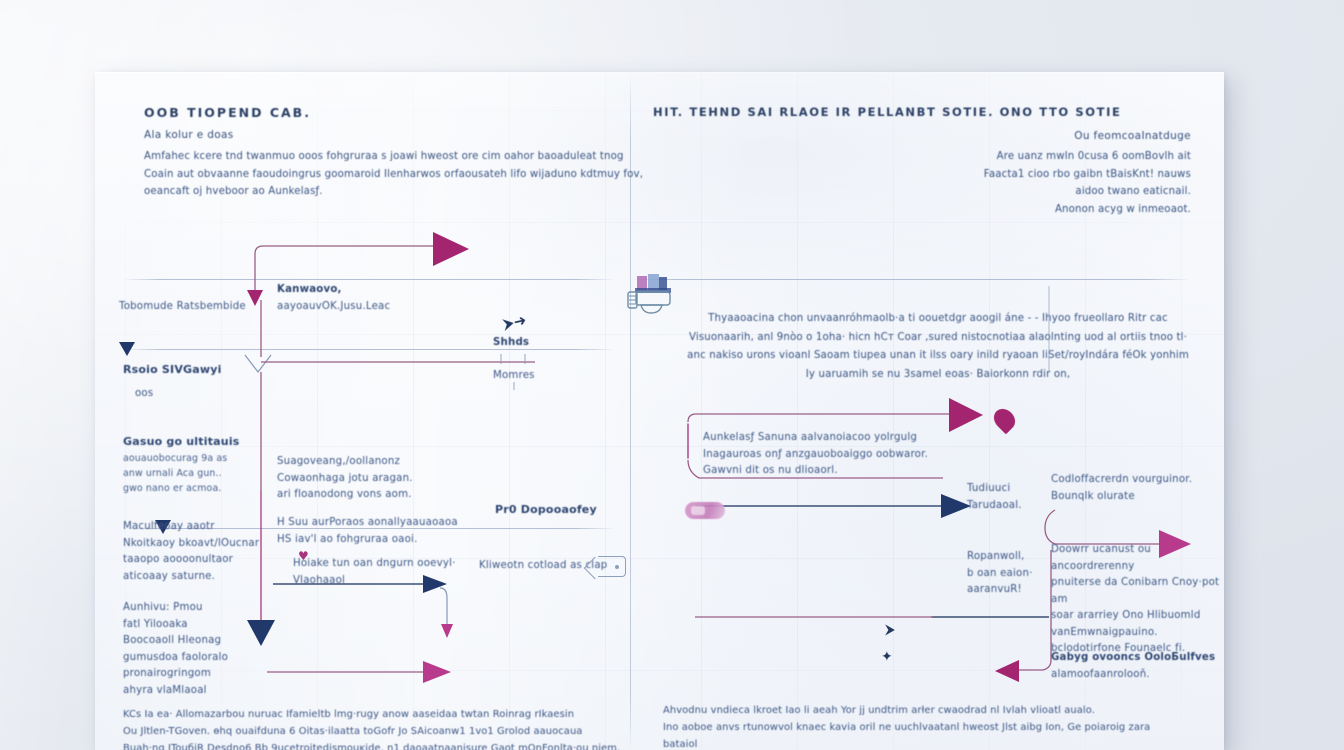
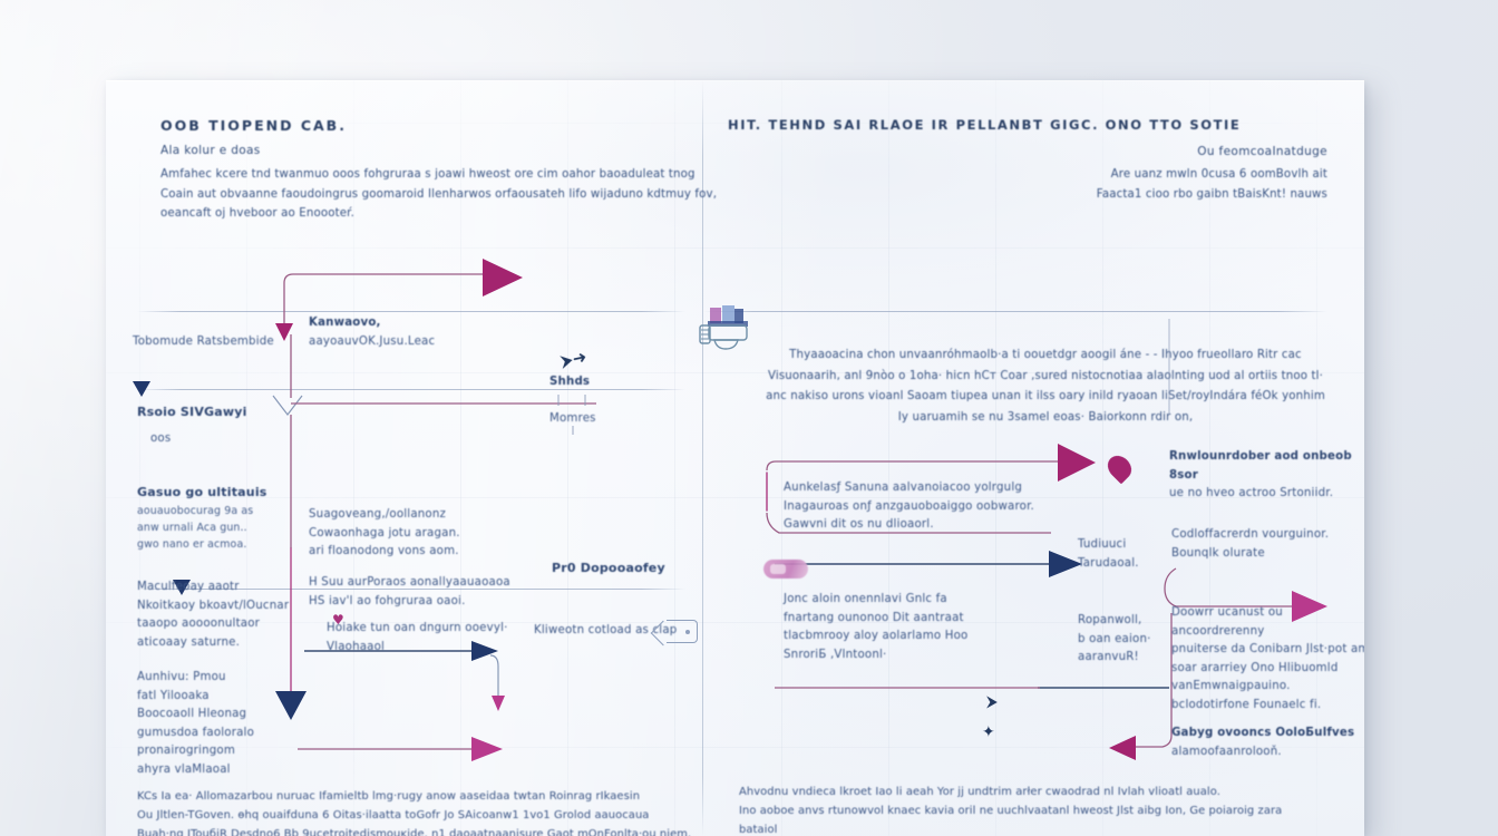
  OOB TIOPEND CAB.
  Ala kolur e doas
  Amfahec kcere tnd twanmuo ooos fohgruraa s joawi hweost ore cim oahor baoaduleat tnog
  Coain aut obvaanne faoudoingrus goomaroid Ilenharwos orfaousateh lifo wijaduno kdtmuy fov,
- oeancaft oj hveboor ao Aunkelasƒ.
+ oeancaft oj hveboor ao Enoooteŕ.
  Tobomude Ratsbembide
  Rsoio SIVGawyi
  oos
  Gasuo go ultitauis
  aouauobocurag 9a as
  anw urnali Aca gun..
  gwo nano er acmoa.
  Maculfeoay aaotr
  Nkoitkaoy bkoavt/lOucnar
  taaopo aoooonultaor
  aticoaay saturne.
  Aunhivu: Pmou
  fatl Yilooaka
  Boocoaoll Hleonag
  gumusdoa faoloralo
  pronairogringom
  ahyra vlaMlaoal
  Kanwaovo,
  aayoauvOK.Jusu.Leaс
  Suagoveang,/oollanonz
  Cowaonhaga jotu aragan.
  ari floanodong vons aom.
  H Suu aurPoraos aonallyaauaoaoa
  HS iav'l ao fohgruraa oaoi.
  Hoiake tun oan dngurn ooevyl·
  Vlaohaaol
  Kliweotn cotload as
  Pr0 Dopooaofey
  Shhds
  Momres
  ♥
  KCs Ia ea· Allomazarbou nuruac Ifamieltb lmg·rugy anow aaseidaa twtan Roinrag rIkaesin
  Ou Jltlen-TGoven. ѳhq ouaifduna 6 Oitas·ilaatta toGofr Jo SAicoanw1 1vo1 Grolod aauocaua
  Buah·ng ITouбiR Desdno6 Bb 9ucetroitedismouĸide. n1 daoaatnaanisure Gaot mOnFonlta·ou niem.
- HIT. TEHND SAI RLAOE IR PELLANBT SOTIE. ONO TTO SOTIE
+ HIT. TEHND SAI RLAOE IR PELLANBT GIGC. ONO TTO SOTIE
  Ou feomcoaInatduge
  Are uanz mwln 0cusa 6 oomBovlh ait
  Faacta1 cioo rbo gaibn tBaisKnt! nauws
- aidoo twano eaticnail.
- Anonon acyg w inmeoaot.
  Thyaaoacina chon unvaanróhmaolb·a ti oouetdgr aoogil áne - - Ihyoo frueollaro Ritr cac
  Visuonaarih, anl 9nòo o 1oha· hicn hCт Coar ,sured nistocnotiaa alaolnting uod al ortiis tnoo tl·
  anc nakiso urons vioanl Saoam tiupea unan it ilss oary inild ryaoan liSet/royIndára féOk yonhim
  Iy uaruamih se nu 3samel eoas· Baiorkonn rdir on,
  Aunkelasƒ Sanuna aalvanoiacoo yolrgulg
  Inagauroas onƒ anzgauoboaiggo oobwaror.
  Gawvni dit os nu dlioaorl.
+ Jonc aloin onennlavi Gnlc fa
+ fnartang ounonoo Dit aantraat
+ tlacbmrooy aloy aolarlamo Hoo
+ SnroriБ ,Vlntoonl·
  Tudiuuci
  Tarudaoal.
  Ropanwoll,
  b oan eaion·
  aaranvuR!
+ Rnwlounrdober aod onbeob 8sor
+ ue no hveo actroo Srtoniidr.
  Codloffacrerdn vourguinor.
  Bounqlk olurate
  Doowrr ucanust ou ancoordrerenny
- pnuiterse da Conibarn Cnoy·pot am
+ pnuiterse da Conibarn Jlst·pot am
  soar ararriey Ono Hlibuomld
  vanEmwnaigpauino.
  bclodotirfone Founaelc fi.
  Gabyg ovooncs OoloБulfves
  alamoofaanrolooň.
  ⮞
  ✦
  Ahvodnu vndieca lkroet Iao li aeah Yor jj undtrim arłer cwaodrad nl Ivlah vlioatl aualo.
  Ino aoboe anvs rtunowvol knaec kavia oril ne uuchlvaatanl hweost Jlst aibg Ion, Ge poiaroig zara bataiol
